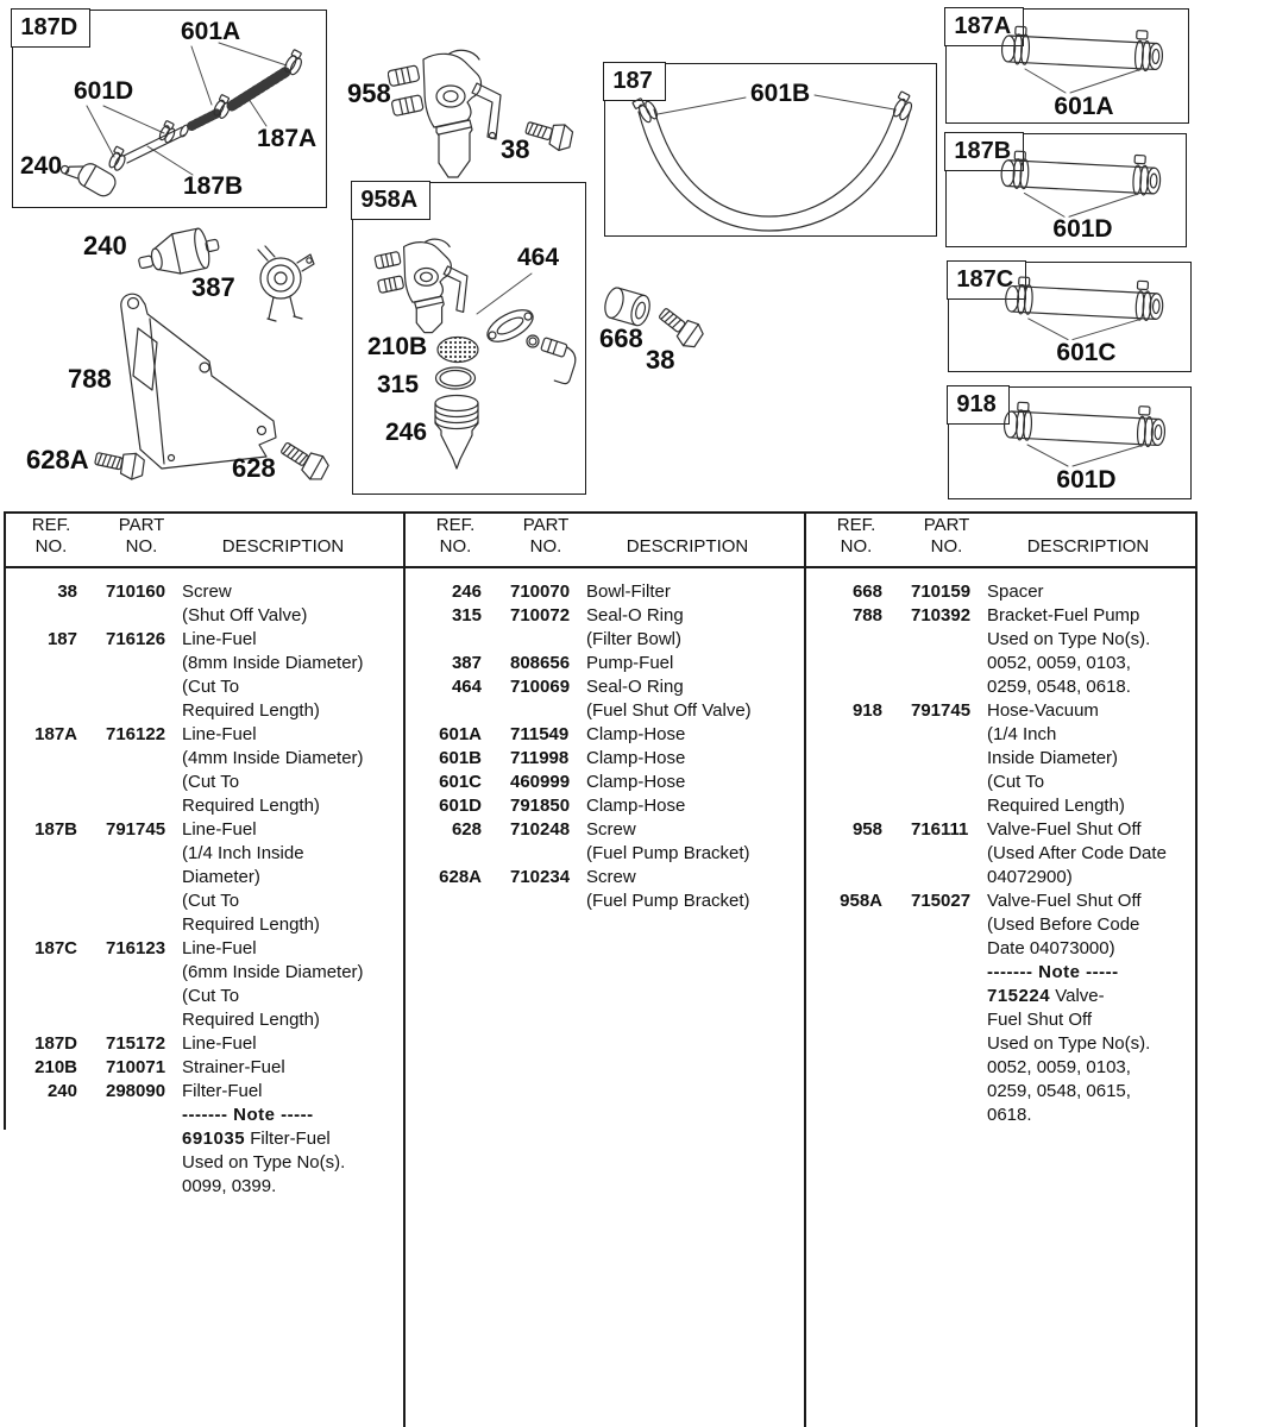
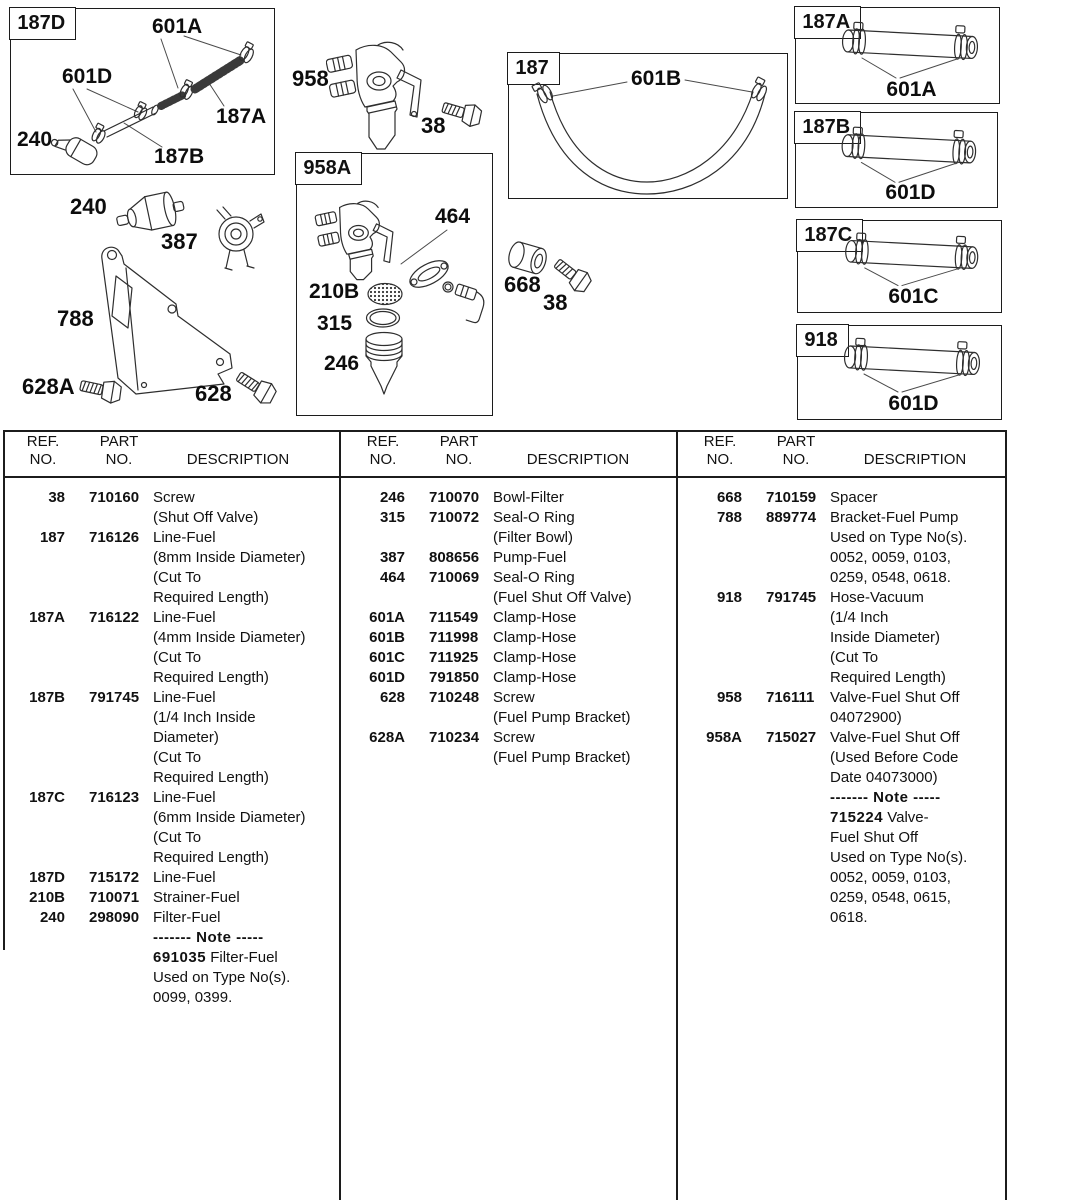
  187D
  601A
  601D
  240
  187A
  187B
  958
  38
  187
  601B
  187A
  601A
  187B
  601D
  187C
  601C
  918
  601D
  240
  387
  788
  628A
  628
  958A
  464
  210B
  315
  246
  668
  38
  REF.
  NO.
  PART
  NO.
  DESCRIPTION
  REF.
  NO.
  PART
  NO.
  DESCRIPTION
  REF.
  NO.
  PART
  NO.
  DESCRIPTION
  38
  710160
  Screw
  (Shut Off Valve)
  187
  716126
  Line-Fuel
  (8mm Inside Diameter)
  (Cut To
  Required Length)
  187A
  716122
  Line-Fuel
  (4mm Inside Diameter)
  (Cut To
  Required Length)
  187B
  791745
  Line-Fuel
  (1/4 Inch Inside
  Diameter)
  (Cut To
  Required Length)
  187C
  716123
  Line-Fuel
  (6mm Inside Diameter)
  (Cut To
  Required Length)
  187D
  715172
  Line-Fuel
  210B
  710071
  Strainer-Fuel
  240
  298090
  Filter-Fuel
  ------- Note -----
  691035 Filter-Fuel
  Used on Type No(s).
  0099, 0399.
  246
  710070
  Bowl-Filter
  315
  710072
  Seal-O Ring
  (Filter Bowl)
  387
  808656
  Pump-Fuel
  464
  710069
  Seal-O Ring
  (Fuel Shut Off Valve)
  601A
  711549
  Clamp-Hose
  601B
  711998
  Clamp-Hose
  601C
- 460999
+ 711925
  Clamp-Hose
  601D
  791850
  Clamp-Hose
  628
  710248
  Screw
  (Fuel Pump Bracket)
  628A
  710234
  Screw
  (Fuel Pump Bracket)
  668
  710159
  Spacer
  788
- 710392
+ 889774
  Bracket-Fuel Pump
  Used on Type No(s).
  0052, 0059, 0103,
  0259, 0548, 0618.
  918
  791745
  Hose-Vacuum
  (1/4 Inch
  Inside Diameter)
  (Cut To
  Required Length)
  958
  716111
  Valve-Fuel Shut Off
- (Used After Code Date
  04072900)
  958A
  715027
  Valve-Fuel Shut Off
  (Used Before Code
  Date 04073000)
  ------- Note -----
  715224 Valve-
  Fuel Shut Off
  Used on Type No(s).
  0052, 0059, 0103,
  0259, 0548, 0615,
  0618.
